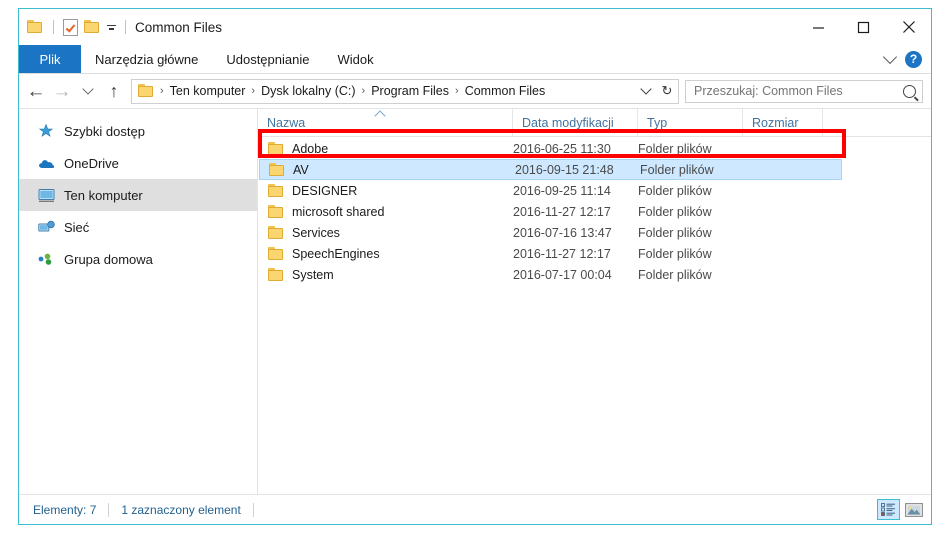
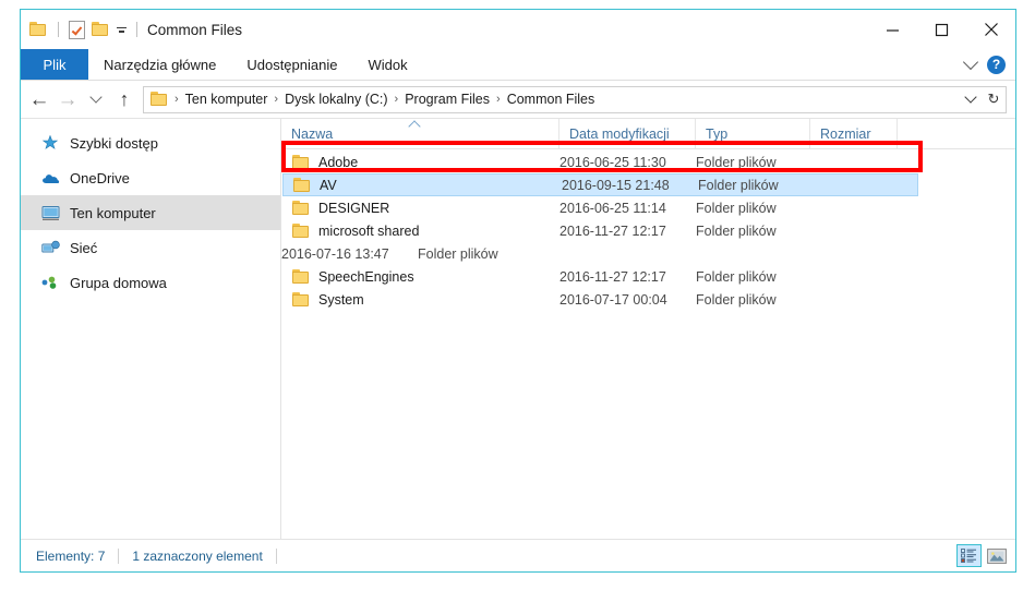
  Common Files
  Plik
  Narzędzia główne
  Udostępnianie
  Widok
  ?
  ←
  →
  ↑
  ›
  Ten komputer
  ›
  Dysk lokalny (C:)
  ›
  Program Files
  ›
  Common Files
  ↻
- Przeszukaj: Common Files
  Szybki dostęp
  OneDrive
  Ten komputer
  Sieć
  Grupa domowa
  Nazwa
  Data modyfikacji
  Typ
  Rozmiar
  Adobe
  2016-06-25 11:30
  Folder plików
  AV
  2016-09-15 21:48
  Folder plików
  DESIGNER
- 2016-09-25 11:14
+ 2016-06-25 11:14
  Folder plików
  microsoft shared
  2016-11-27 12:17
  Folder plików
- Services
  2016-07-16 13:47
  Folder plików
  SpeechEngines
  2016-11-27 12:17
  Folder plików
  System
  2016-07-17 00:04
  Folder plików
  Elementy: 7
  1 zaznaczony element
